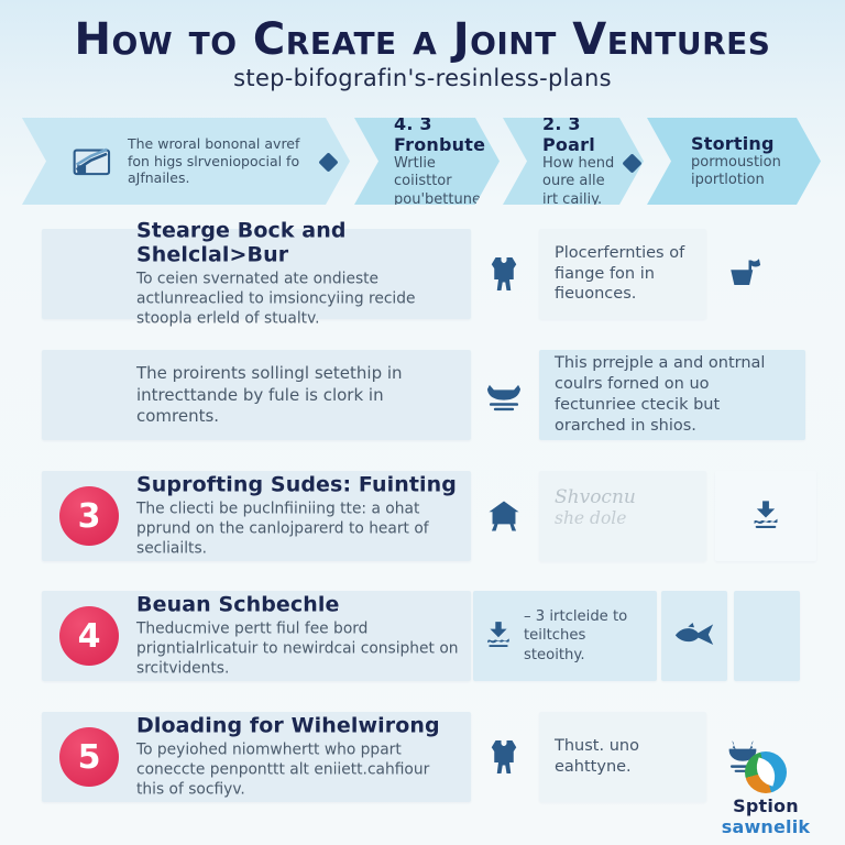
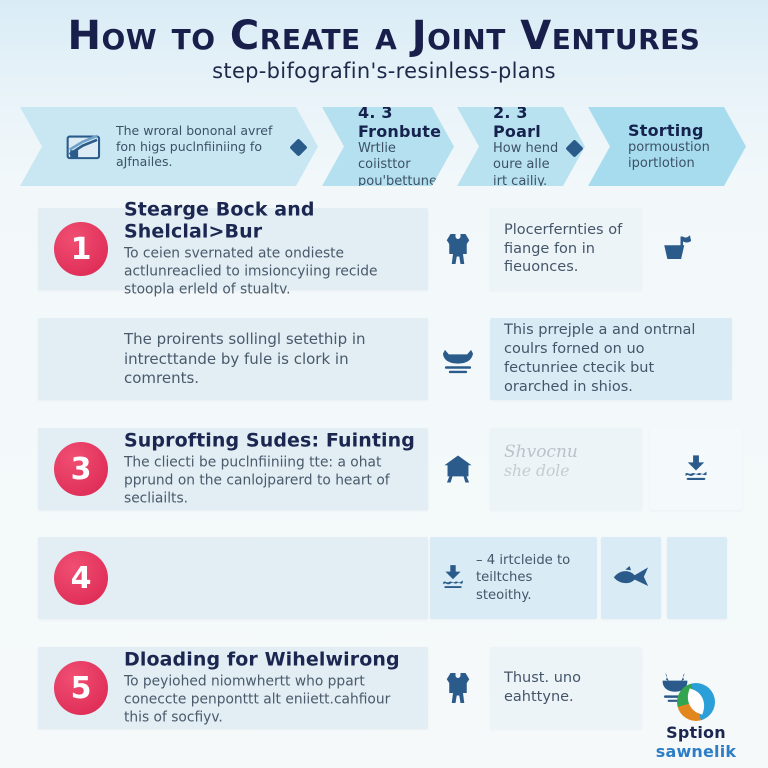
  How to Create a Joint Ventures
  step-bifografin's-resinless-plans
- The wroral bononal avref fon higs slrveniopocial fo aJfnailes.
+ The wroral bononal avref fon higs puclnfiiniing fo aJfnailes.
  4. 3 Fronbute
  Wrtlie coiisttor pou'bettune
  2. 3 Poarl
  How hend oure alle irt cailiy.
  Storting
  pormoustion iportlotion
+ 1
  Stearge Bock and Shelclal>Bur
  To ceien svernated ate ondieste actlunreaclied to imsioncyiing recide stoopla erleld of stualtv.
  Plocerfernties of fiange fon in fieuonces.
  The proirents sollingl setethip in intrecttande by fule is clork in comrents.
  This prrejple a and ontrnal coulrs forned on uo fectunriee ctecik but orarched in shios.
  3
  Suprofting Sudes: Fuinting
  The cliecti be puclnfiiniing tte: a ohat pprund on the canlojparerd to heart of secliailts.
  Shvocnu
  she dole
  4
- Beuan Schbechle
- Theducmive pertt fiul fee bord prigntialrlicatuir to newirdcai consiphet on srcitvidents.
- – 3 irtcleide to teiltches steoithy.
+ – 4 irtcleide to teiltches steoithy.
  5
  Dloading for Wihelwirong
  To peyiohed niomwhertt who ppart coneccte penponttt alt eniiett.cahfiour this of socfiyv.
  Thust. uno eahttyne.
  Sption sawnelik
